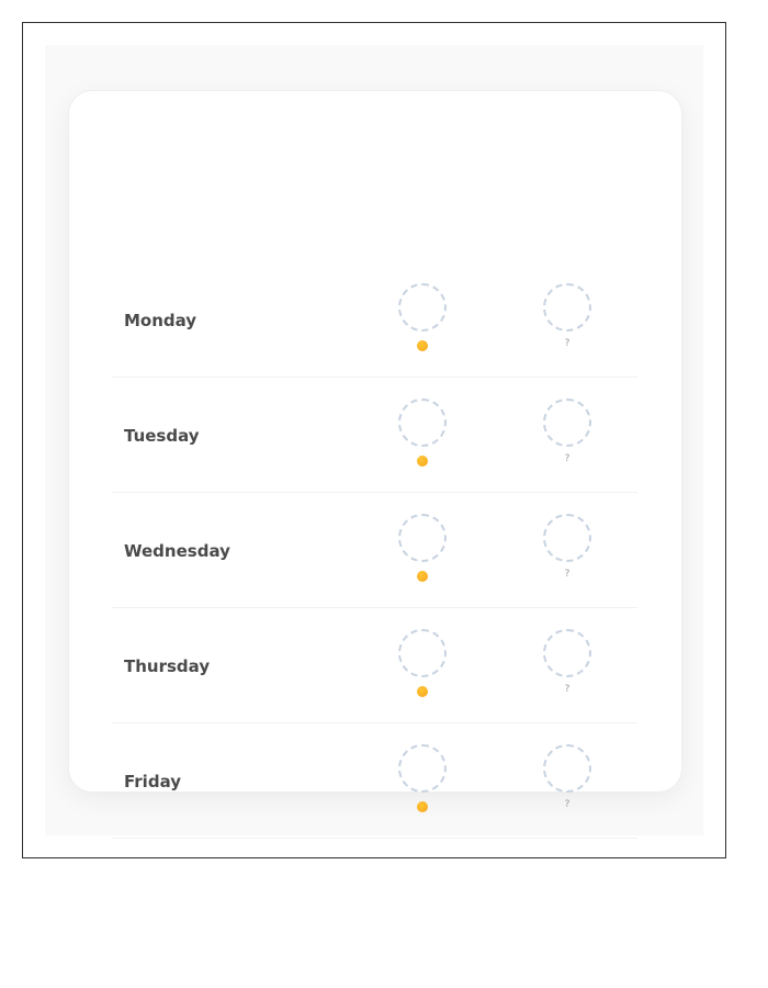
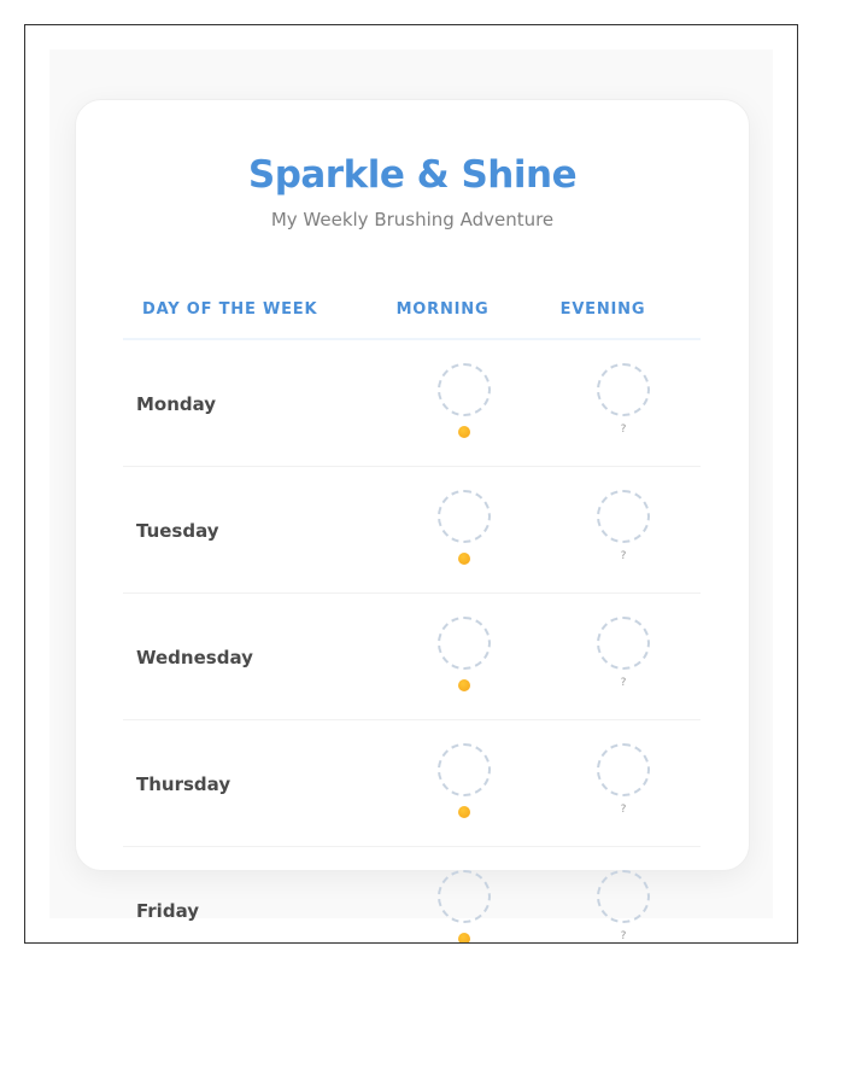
+ Sparkle & Shine
+ My Weekly Brushing Adventure
+ DAY OF THE WEEK
+ MORNING
+ EVENING
  Monday
  ?
  Tuesday
  ?
  Wednesday
  ?
  Thursday
  ?
  Friday
  ?
